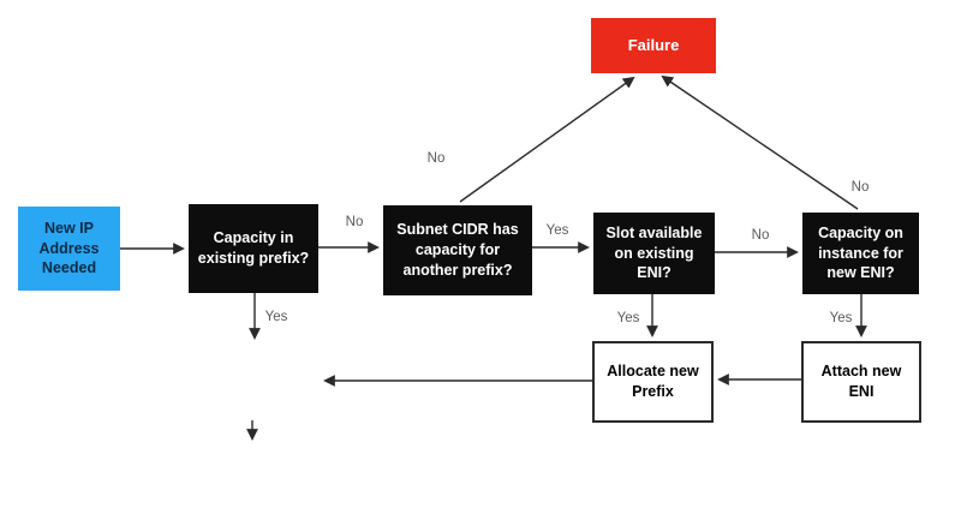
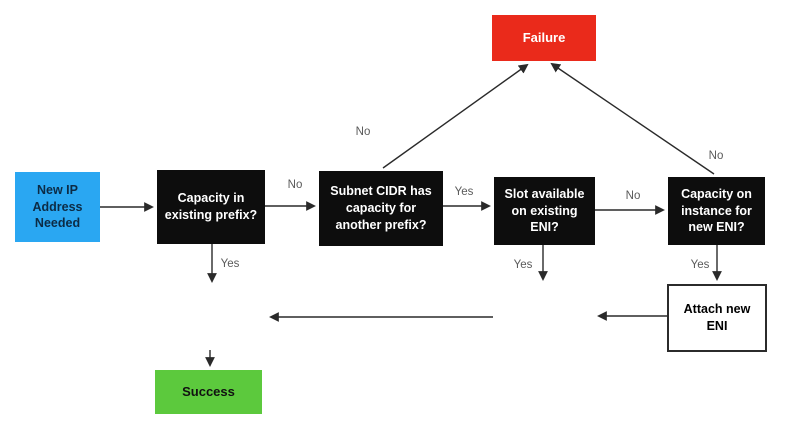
  New IP
  Address
  Needed
  Capacity in
  existing prefix?
  Subnet CIDR has
  capacity for
  another prefix?
  Slot available
  on existing
  ENI?
  Capacity on
  instance for
  new ENI?
  Failure
- Allocate new
- Prefix
  Attach new
  ENI
+ Success
  No
  Yes
  No
  Yes
  No
  Yes
  No
  Yes
